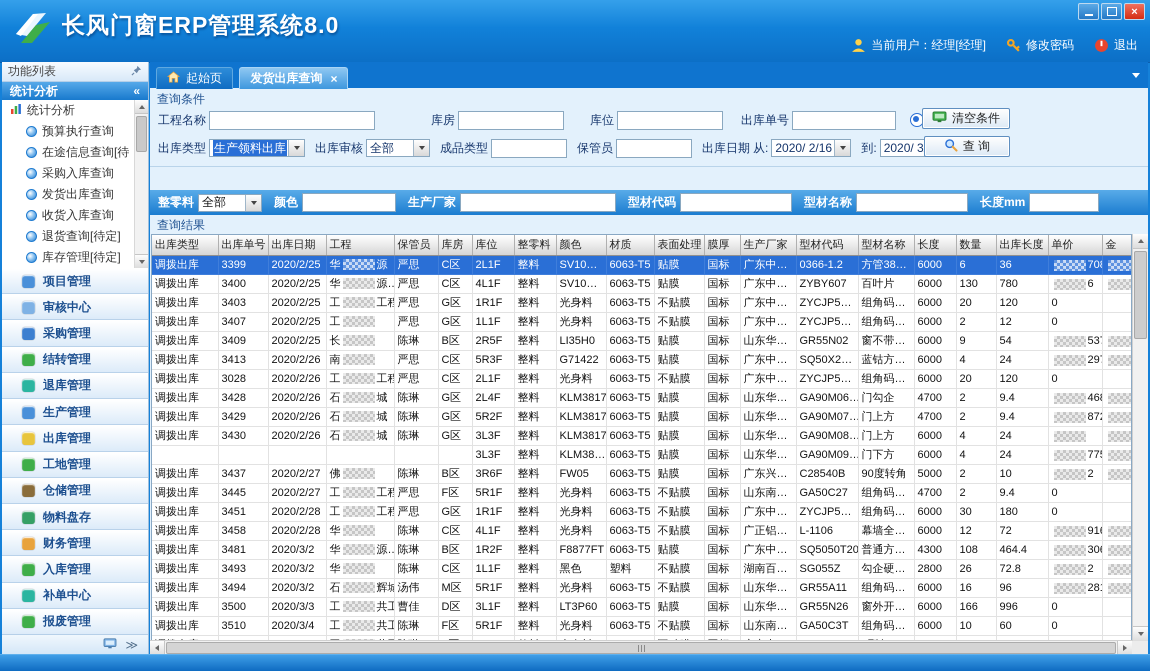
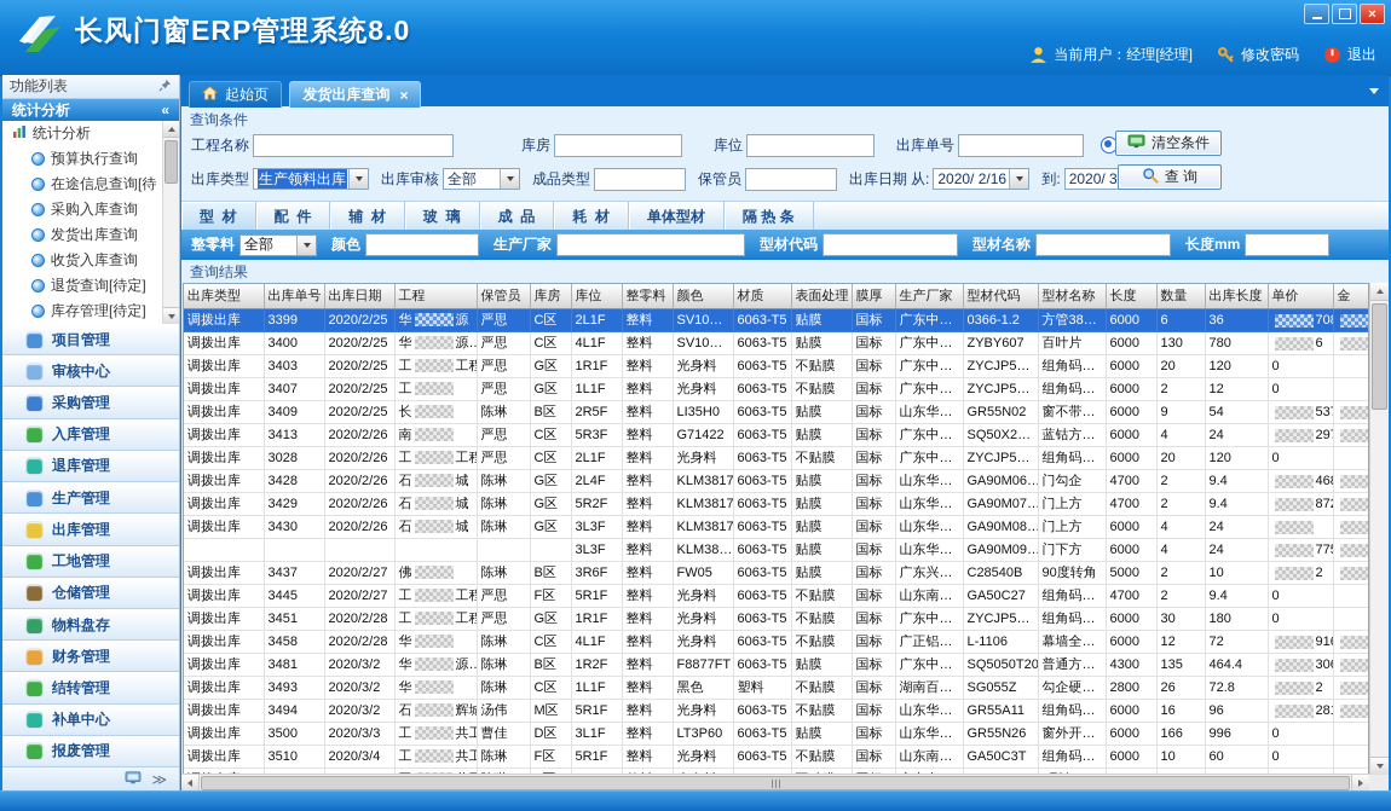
  长风门窗ERP管理系统8.0
  ×
  当前用户：经理[经理]
  修改密码
  退出
  功能列表
  统计分析
  «
  统计分析
  预算执行查询
  在途信息查询[待
  采购入库查询
  发货出库查询
  收货入库查询
  退货查询[待定]
  库存管理[待定]
  项目管理
  审核中心
  采购管理
- 结转管理
+ 入库管理
  退库管理
  生产管理
  出库管理
  工地管理
  仓储管理
  物料盘存
  财务管理
- 入库管理
+ 结转管理
  补单中心
  报废管理
  ≫
  起始页
  发货出库查询
  ×
  查询条件
  工程名称
  库房
  库位
  出库单号
  清空条件
  出库类型
  生产领料出库
  出库审核
  全部
  成品类型
  保管员
  出库日期
  从:
  2020/ 2/16
  到:
  查 询
+ 型 材
+ 配 件
+ 辅 材
+ 玻 璃
+ 成 品
+ 耗 材
+ 单体型材
+ 隔 热 条
  整零料
  全部
  颜色
  生产厂家
  型材代码
  型材名称
  长度mm
  查询结果
  出库类型	出库单号	出库日期	工程	保管员	库房	库位	整零料	颜色	材质	表面处理	膜厚	生产厂家	型材代码	型材名称	长度	数量	出库长度	单价	金
  调拨出库	3399	2020/2/25	华 源	严思	C区	2L1F	整料	SV10…	6063-T5	贴膜	国标	广东中…	0366-1.2	方管38…	6000	6	36	70
  调拨出库	3400	2020/2/25	华 源…	严思	C区	4L1F	整料	SV10…	6063-T5	贴膜	国标	广东中…	ZYBY607	百叶片	6000	130	780	6
  调拨出库	3403	2020/2/25	工 工程	严思	G区	1R1F	整料	光身料	6063-T5	不贴膜	国标	广东中…	ZYCJP5…	组角码…	6000	20	120	0
  调拨出库	3407	2020/2/25	工	严思	G区	1L1F	整料	光身料	6063-T5	不贴膜	国标	广东中…	ZYCJP5…	组角码…	6000	2	12	0
  调拨出库	3409	2020/2/25	长	陈琳	B区	2R5F	整料	LI35H0	6063-T5	贴膜	国标	山东华…	GR55N02	窗不带…	6000	9	54	53
  调拨出库	3413	2020/2/26	南	严思	C区	5R3F	整料	G71422	6063-T5	贴膜	国标	广东中…	SQ50X2…	蓝钴方…	6000	4	24	29
  调拨出库	3028	2020/2/26	工 工程	严思	C区	2L1F	整料	光身料	6063-T5	不贴膜	国标	广东中…	ZYCJP5…	组角码…	6000	20	120	0
  调拨出库	3428	2020/2/26	石 城	陈琳	G区	2L4F	整料	KLM3817	6063-T5	贴膜	国标	山东华…	GA90M06…	门勾企	4700	2	9.4	46
  调拨出库	3429	2020/2/26	石 城	陈琳	G区	5R2F	整料	KLM3817	6063-T5	贴膜	国标	山东华…	GA90M07…	门上方	4700	2	9.4	87
  调拨出库	3430	2020/2/26	石 城	陈琳	G区	3L3F	整料	KLM3817	6063-T5	贴膜	国标	山东华…	GA90M08…	门上方	6000	4	24
  						3L3F	整料	KLM38…	6063-T5	贴膜	国标	山东华…	GA90M09…	门下方	6000	4	24	77
  调拨出库	3437	2020/2/27	佛	陈琳	B区	3R6F	整料	FW05	6063-T5	贴膜	国标	广东兴…	C28540B	90度转角	5000	2	10	2
  调拨出库	3445	2020/2/27	工 工程	严思	F区	5R1F	整料	光身料	6063-T5	不贴膜	国标	山东南…	GA50C27	组角码…	4700	2	9.4	0
  调拨出库	3451	2020/2/28	工 工程	严思	G区	1R1F	整料	光身料	6063-T5	不贴膜	国标	广东中…	ZYCJP5…	组角码…	6000	30	180	0
  调拨出库	3458	2020/2/28	华	陈琳	C区	4L1F	整料	光身料	6063-T5	不贴膜	国标	广正铝…	L-1106	幕墙全…	6000	12	72	91
- 调拨出库	3481	2020/3/2	华 源…	陈琳	B区	1R2F	整料	F8877FT	6063-T5	贴膜	国标	广东中…	SQ5050T20	普通方…	4300	108	464.4	30
+ 调拨出库	3481	2020/3/2	华 源…	陈琳	B区	1R2F	整料	F8877FT	6063-T5	贴膜	国标	广东中…	SQ5050T20	普通方…	4300	135	464.4	30
  调拨出库	3493	2020/3/2	华	陈琳	C区	1L1F	整料	黑色	塑料	不贴膜	国标	湖南百…	SG055Z	勾企硬…	2800	26	72.8	2
  调拨出库	3494	2020/3/2	石 辉城	汤伟	M区	5R1F	整料	光身料	6063-T5	不贴膜	国标	山东华…	GR55A11	组角码…	6000	16	96	28
  调拨出库	3500	2020/3/3	工 共工	曹佳	D区	3L1F	整料	LT3P60	6063-T5	贴膜	国标	山东华…	GR55N26	窗外开…	6000	166	996	0
  调拨出库	3510	2020/3/4	工 共工	陈琳	F区	5R1F	整料	光身料	6063-T5	不贴膜	国标	山东南…	GA50C3T	组角码…	6000	10	60	0
